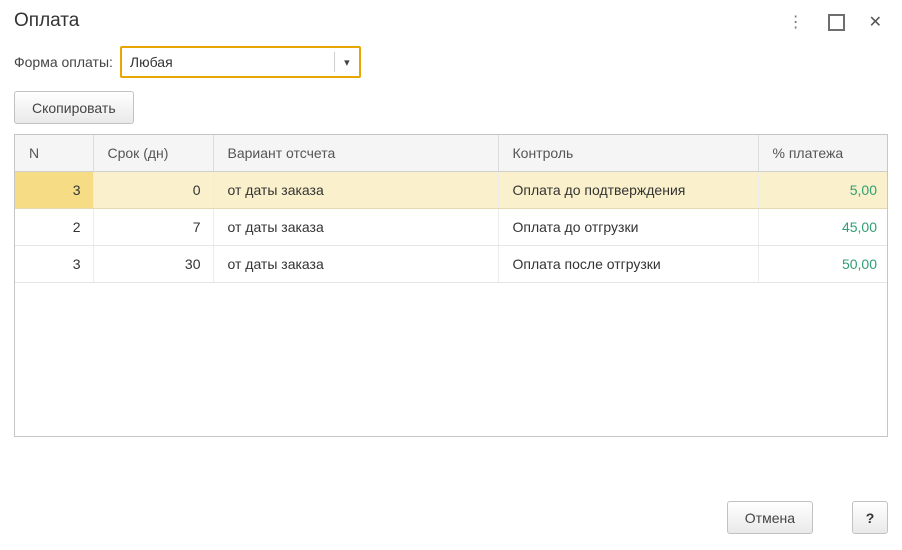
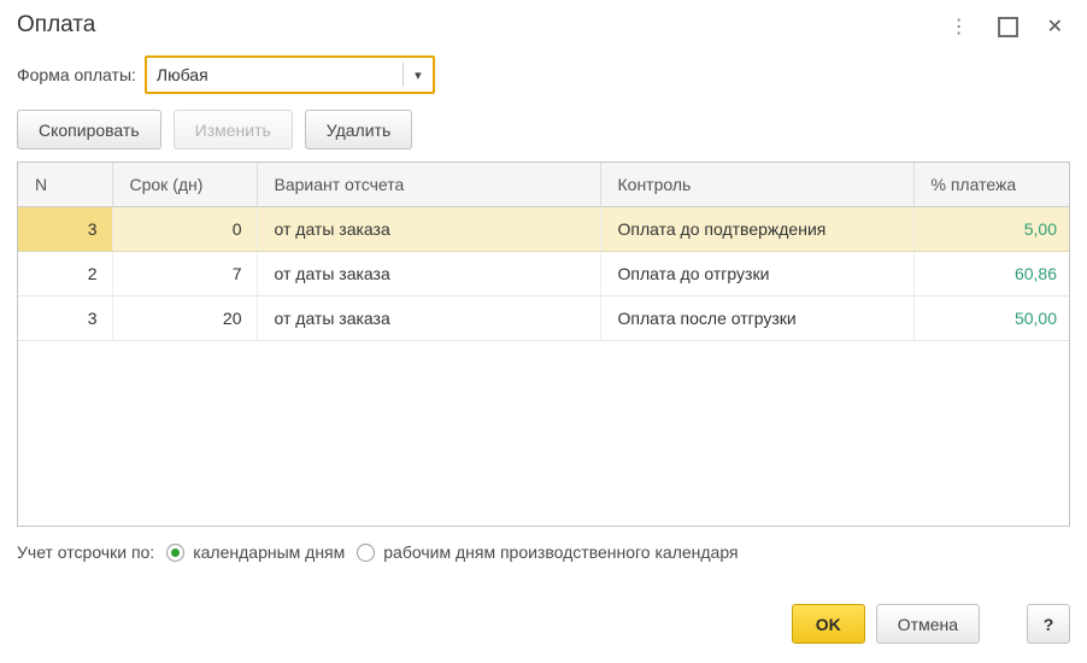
  Оплата
  ⋮
  ✕
  Форма оплаты:
  Любая
  ▾
  Скопировать
+ Изменить
+ Удалить
  N	Срок (дн)	Вариант отсчета	Контроль	% платежа
  3	0	от даты заказа	Оплата до подтверждения	5,00
- 2	7	от даты заказа	Оплата до отгрузки	45,00
+ 2	7	от даты заказа	Оплата до отгрузки	60,86
- 3	30	от даты заказа	Оплата после отгрузки	50,00
+ 3	20	от даты заказа	Оплата после отгрузки	50,00
+ Учет отсрочки по:
+ календарным дням
+ рабочим дням производственного календаря
+ OK
  Отмена
  ?
